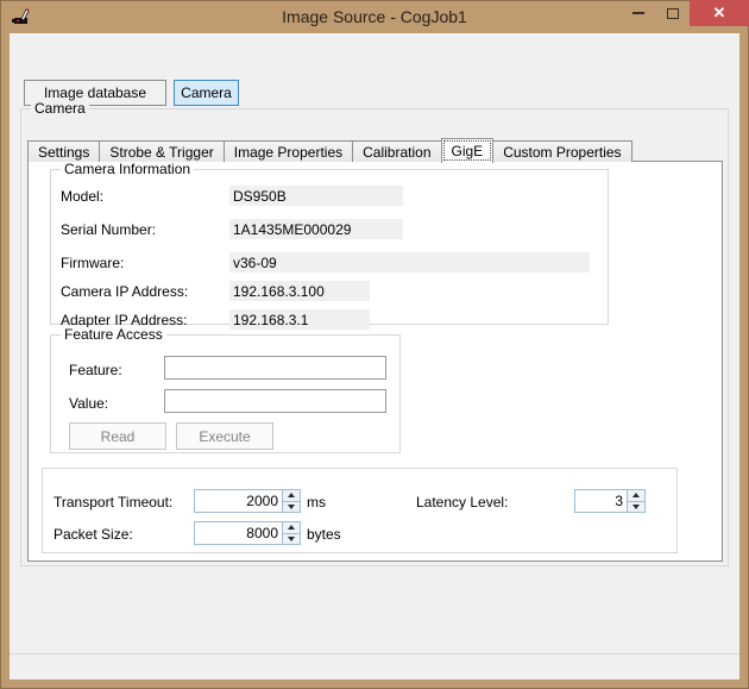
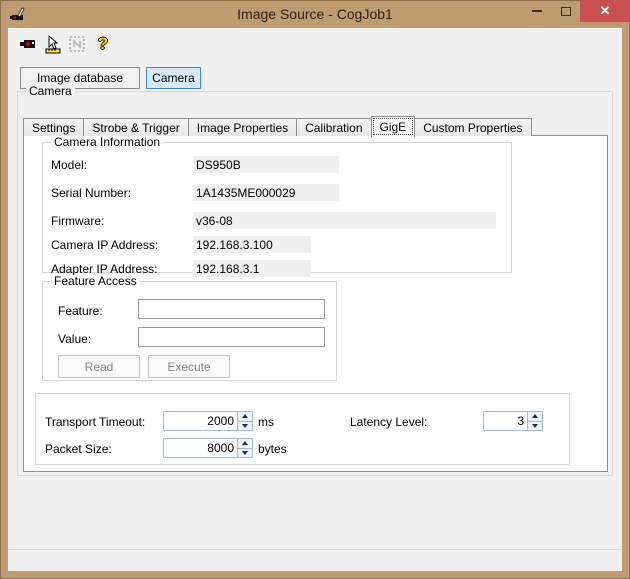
  Image Source - CogJob1
  ✕
+ ?
  Image database
  Camera
  Camera
  Settings
  Strobe & Trigger
  Image Properties
  Calibration
  GigE
  Custom Properties
  Camera Information
  Model:
  DS950B
  Serial Number:
  1A1435ME000029
  Firmware:
- v36-09
+ v36-08
  Camera IP Address:
  192.168.3.100
  Adapter IP Address:
  192.168.3.1
  Feature Access
  Feature:
  Value:
  Read
  Execute
  Transport Timeout:
  2000
  ms
  Latency Level:
  3
  Packet Size:
  8000
  bytes
